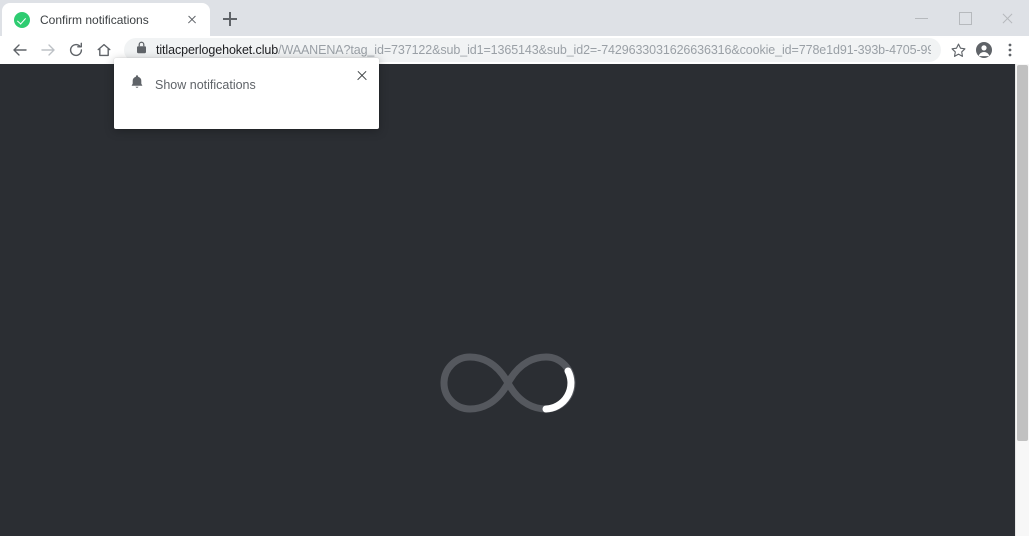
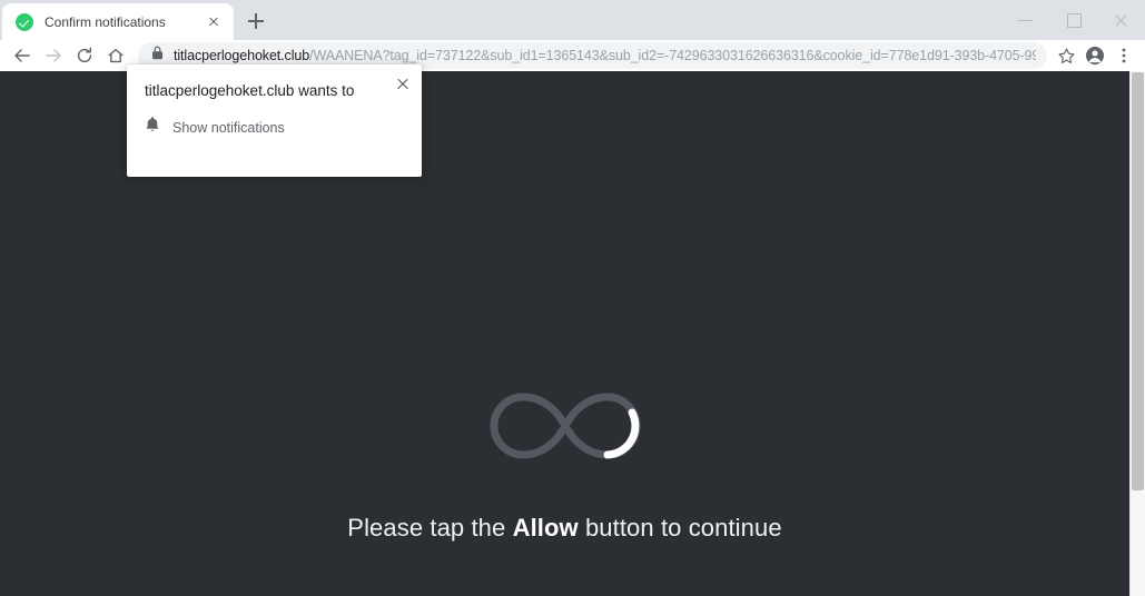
  Confirm notifications
  titlacperlogehoket.club/WAANENA?tag_id=737122&sub_id1=1365143&sub_id2=-7429633031626636316&cookie_id=778e1d91-393b-4705-99
+ Please tap the Allow button to continue
+ titlacperlogehoket.club wants to
  Show notifications
